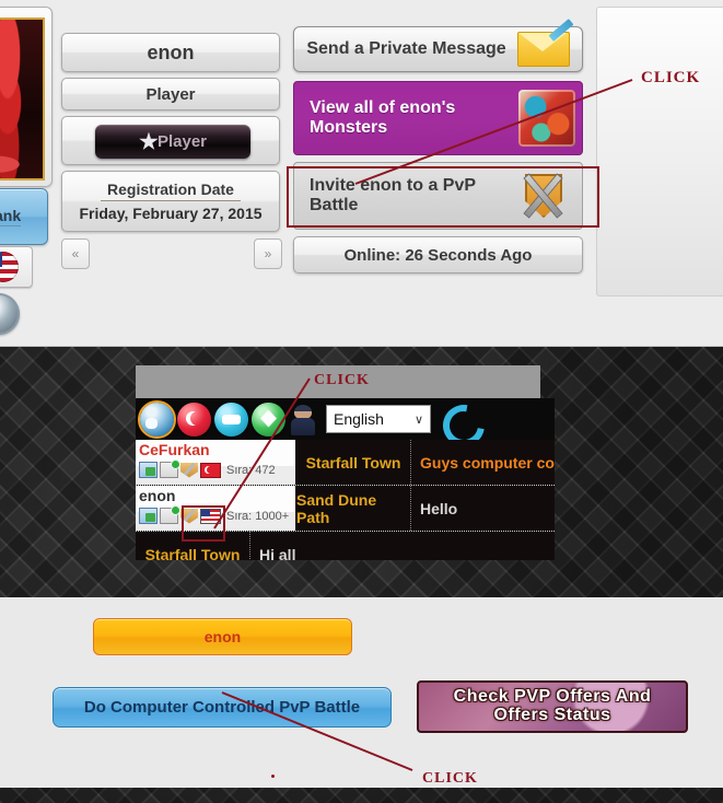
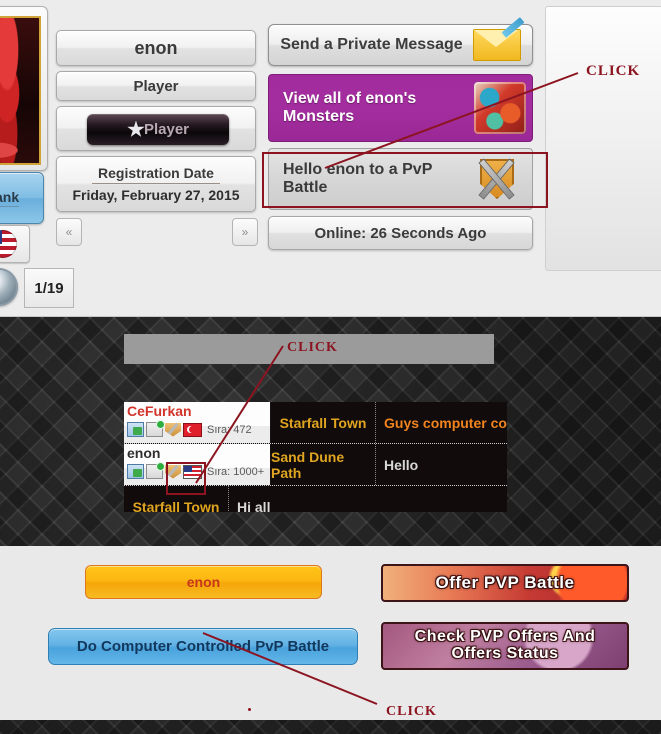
+ 1/19
  enon
  Player
  Player
  Registration Date
  Friday, February 27, 2015
  «
  »
  Send a Private Message
  View all of enon's Monsters
- Invite enon to a PvP Battle
+ Hello enon to a PvP Battle
  Online: 26 Seconds Ago
- English
- ∨
  CeFurkan
  Sıra: 472
  Starfall Town
  Guys computer co
  enon
  Sıra: 1000+
  Sand Dune Path
  Hello
  Starfall Town
  Hi all
  enon
  Do Computer Controlld PvP Battle
+ Offer PVP Battle
  Check PVP Offers And
  Offers Status
  CLICK
  CLICK
  CLICK
